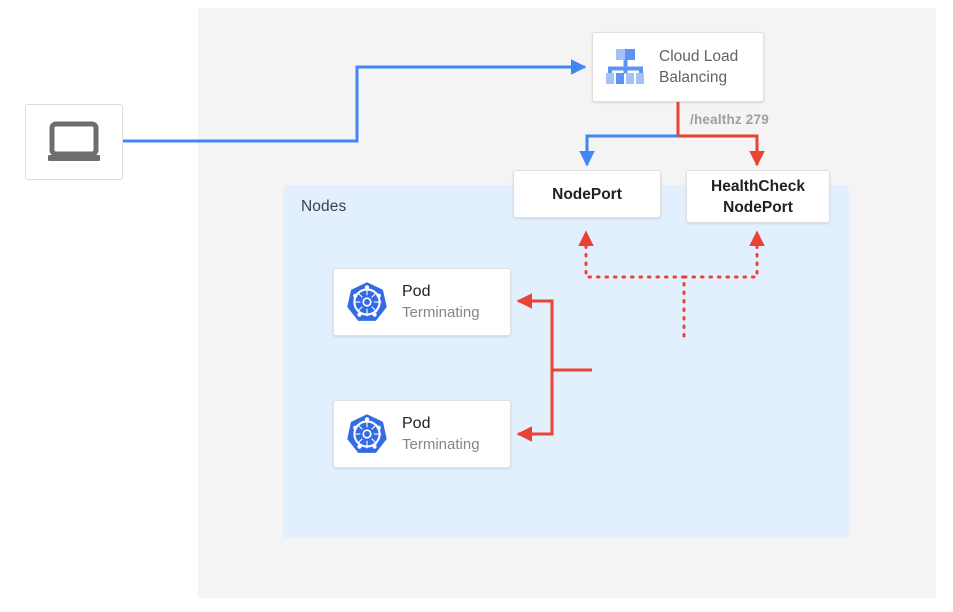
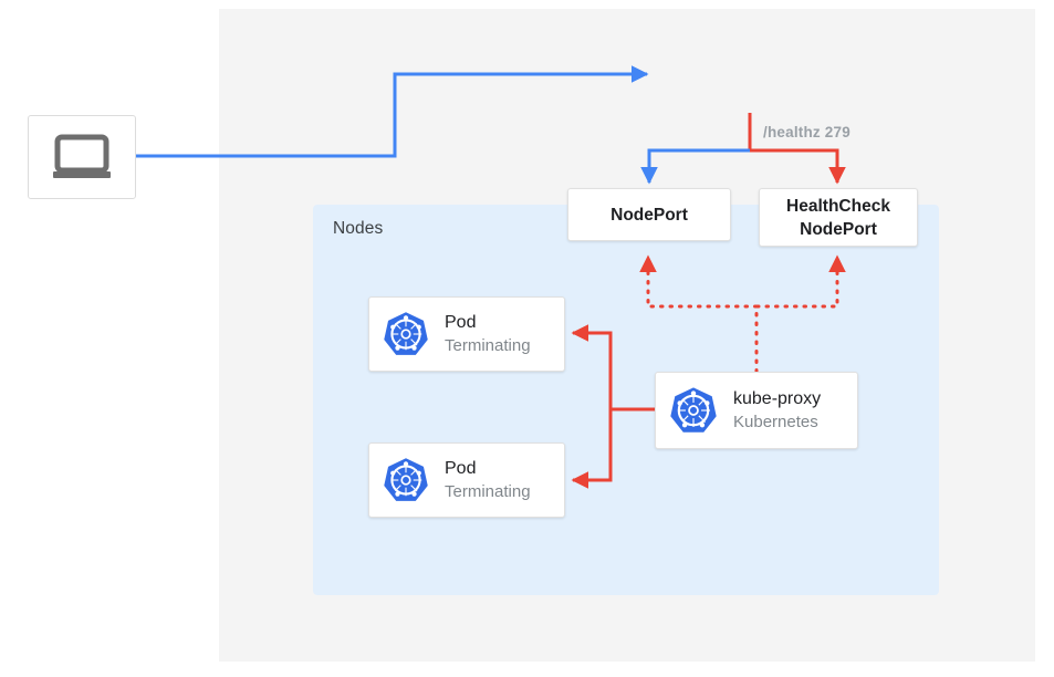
  Nodes
  /healthz 279
- Cloud Load
- Balancing
  NodePort
  HealthCheck
  NodePort
  Pod
  Terminating
  Pod
  Terminating
+ kube-proxy
+ Kubernetes
